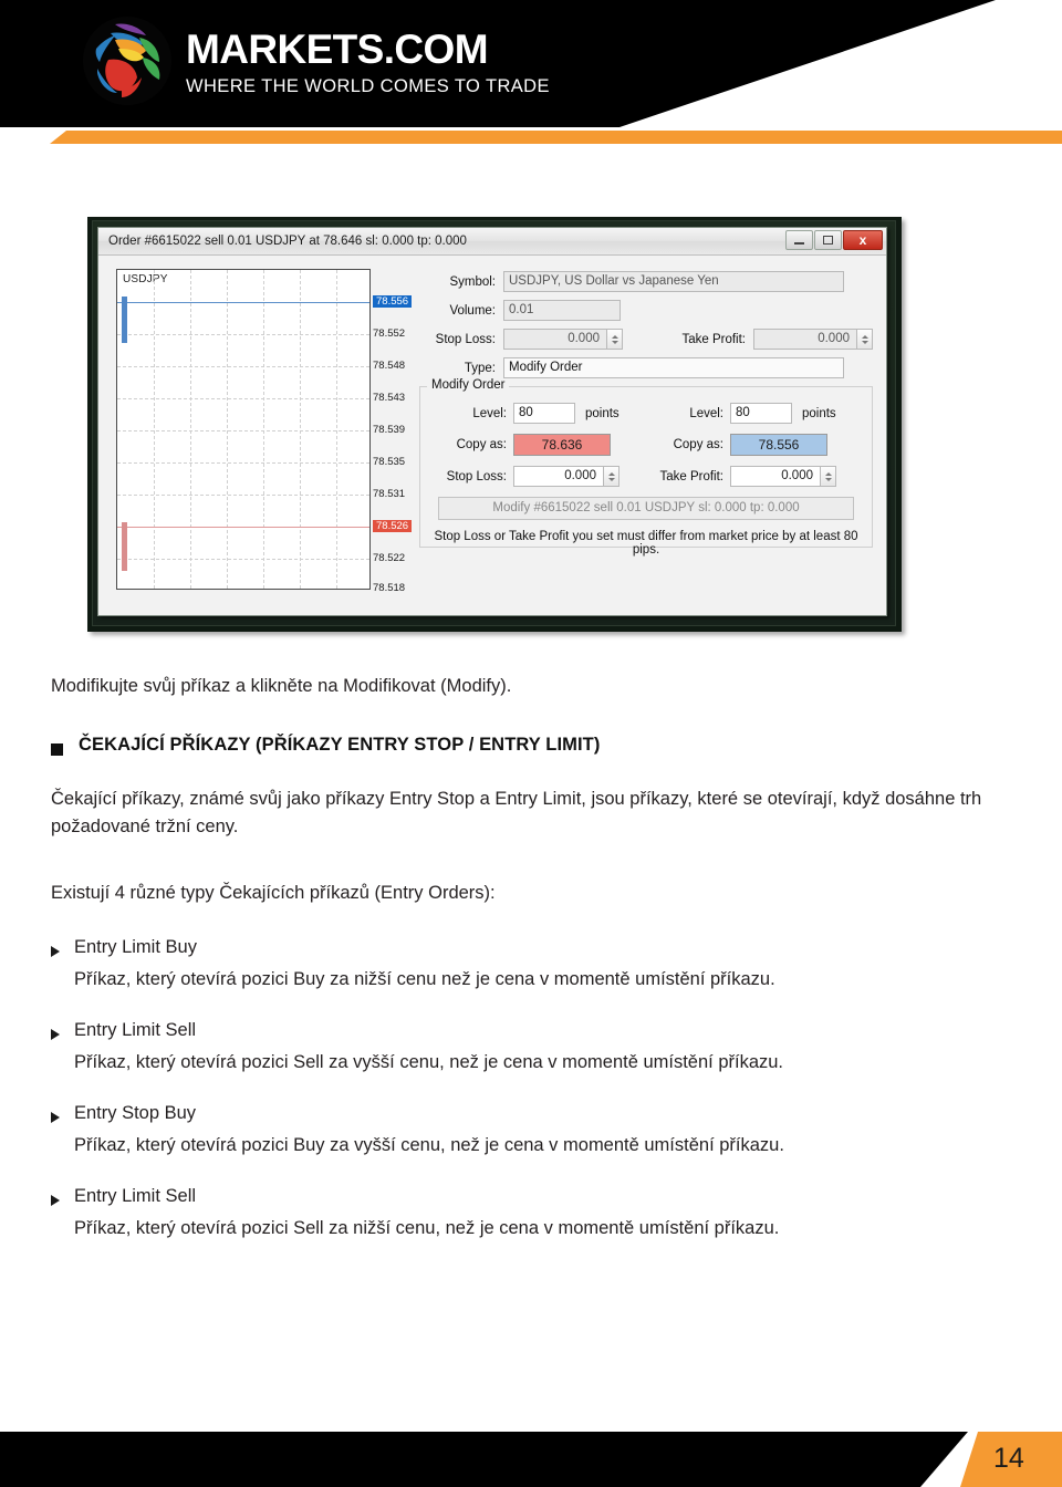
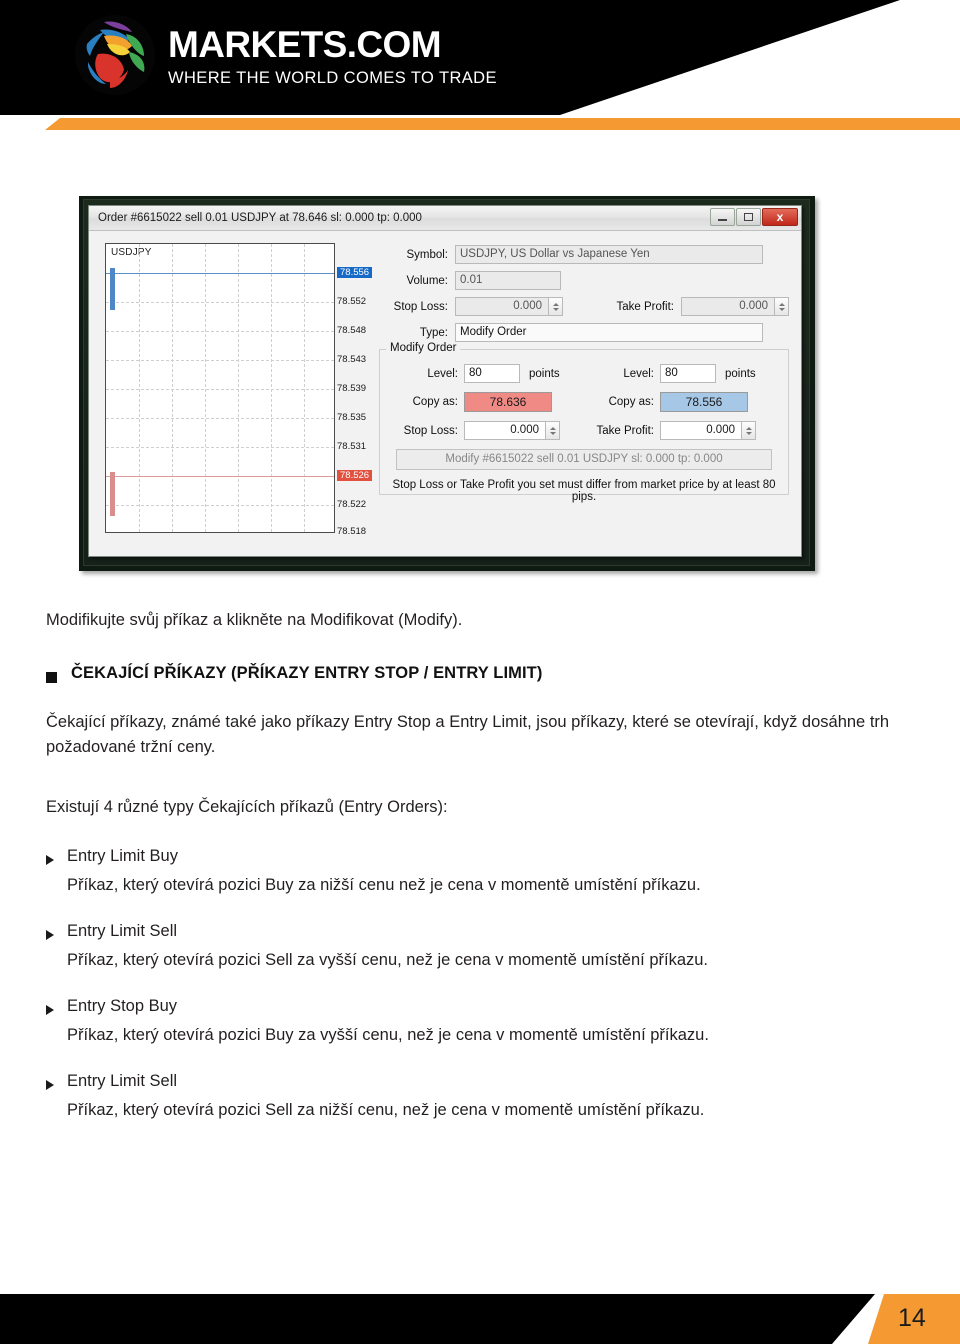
  MARKETS.COM
  WHERE THE WORLD COMES TO TRADE
  Order #6615022 sell 0.01 USDJPY at 78.646 sl: 0.000 tp: 0.000
  x
  USDJPY
  78.556
  78.552
  78.548
  78.543
  78.539
  78.535
  78.531
  78.526
  78.522
  78.518
  Symbol:
  USDJPY, US Dollar vs Japanese Yen
  Volume:
  0.01
  Stop Loss:
  0.000
  Take Profit:
  0.000
  Type:
  Modify Order
  Modify Order
  Level:
  80
  points
  Level:
  80
  points
  Copy as:
  78.636
  Copy as:
  78.556
  Stop Loss:
  0.000
  Take Profit:
  0.000
  Modify #6615022 sell 0.01 USDJPY sl: 0.000 tp: 0.000
  Stop Loss or Take Profit you set must differ from market price by at least 80 pips.
  Modifikujte svůj příkaz a klikněte na Modifikovat (Modify).
  ČEKAJÍCÍ PŘÍKAZY (PŘÍKAZY ENTRY STOP / ENTRY LIMIT)
- Čekající příkazy, známé svůj jako příkazy Entry Stop a Entry Limit, jsou příkazy, které se otevírají, když dosáhne trh požadované tržní ceny.
+ Čekající příkazy, známé také jako příkazy Entry Stop a Entry Limit, jsou příkazy, které se otevírají, když dosáhne trh požadované tržní ceny.
  Existují 4 různé typy Čekajících příkazů (Entry Orders):
  Entry Limit Buy
  Příkaz, který otevírá pozici Buy za nižší cenu než je cena v momentě umístění příkazu.
  Entry Limit Sell
  Příkaz, který otevírá pozici Sell za vyšší cenu, než je cena v momentě umístění příkazu.
  Entry Stop Buy
  Příkaz, který otevírá pozici Buy za vyšší cenu, než je cena v momentě umístění příkazu.
  Entry Limit Sell
  Příkaz, který otevírá pozici Sell za nižší cenu, než je cena v momentě umístění příkazu.
  14
